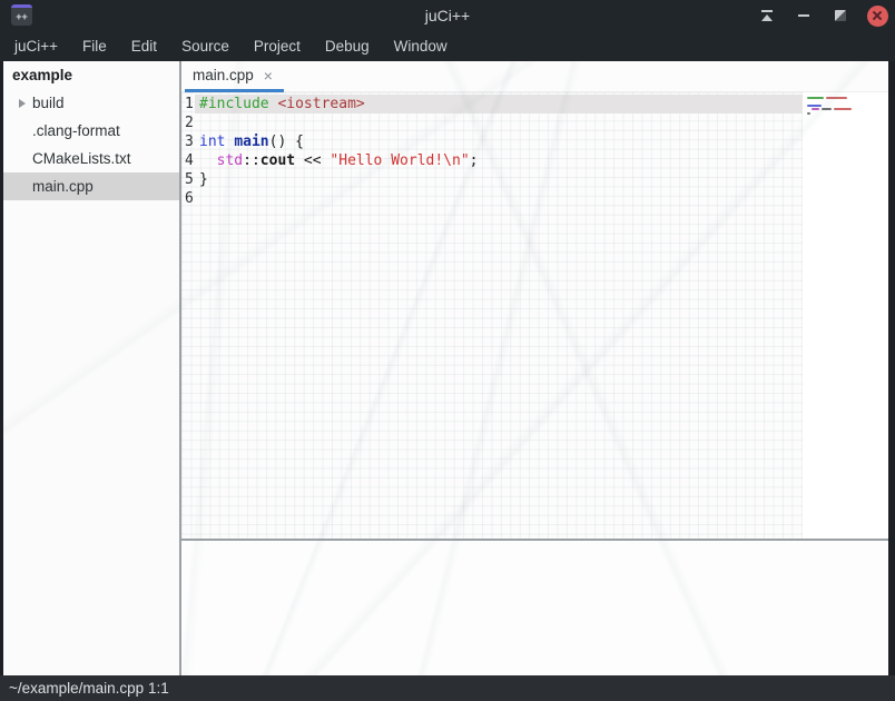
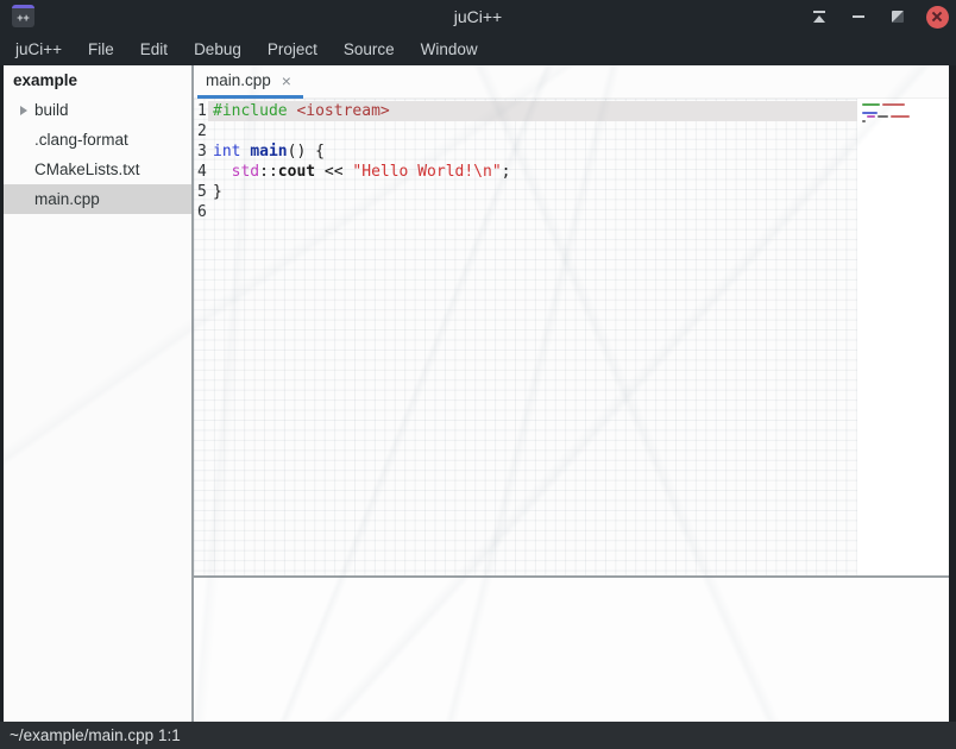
  ++
  juCi++
  juCi++
  File
  Edit
- Source
+ Debug
  Project
- Debug
+ Source
  Window
  ~/example/main.cpp 1:1
